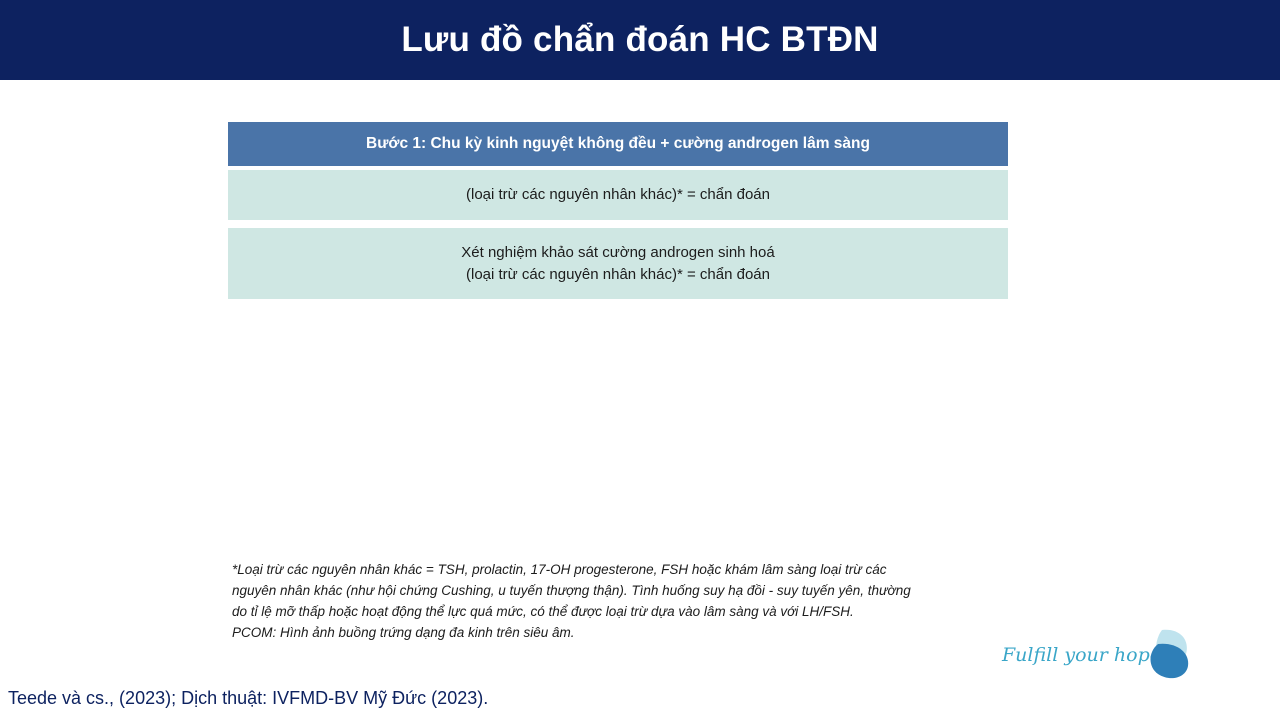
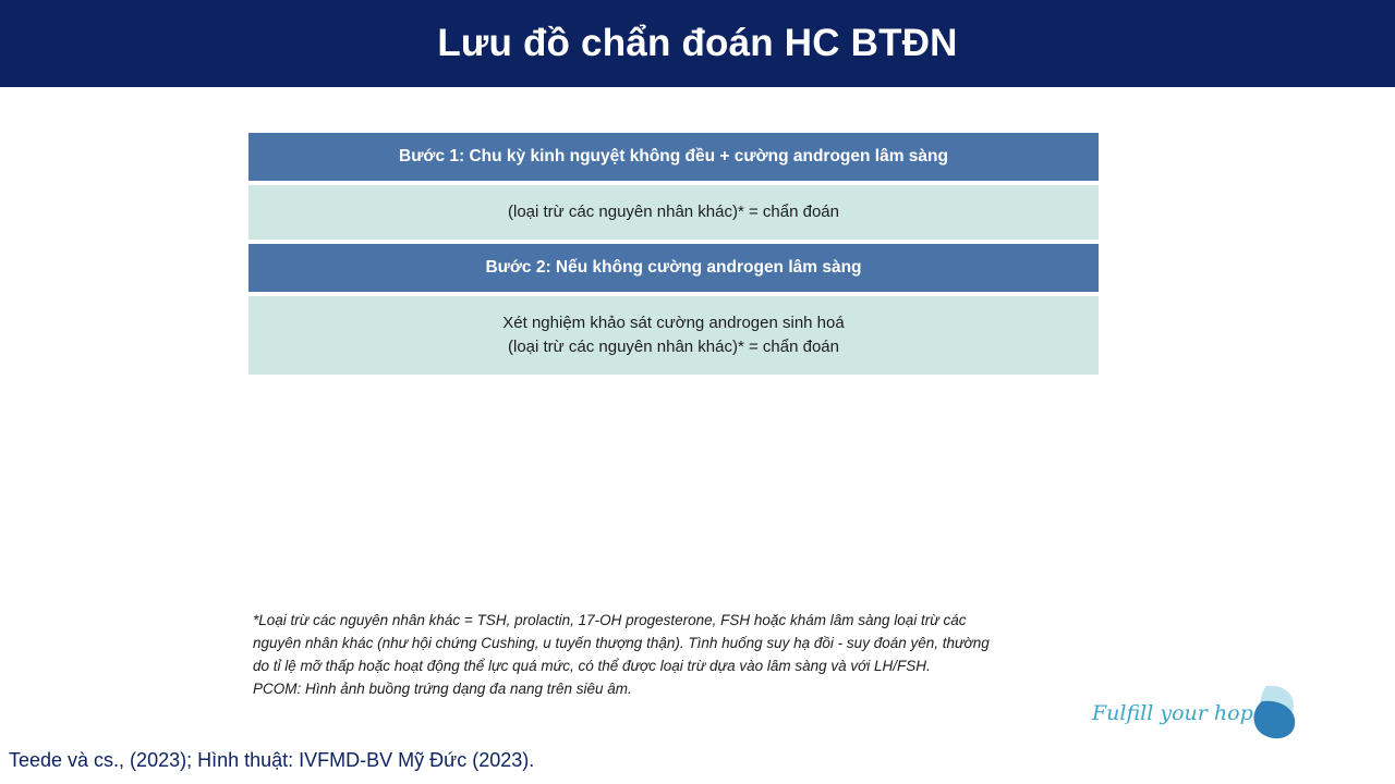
  Lưu đồ chẩn đoán HC BTĐN
  Bước 1: Chu kỳ kinh nguyệt không đều + cường androgen lâm sàng
  (loại trừ các nguyên nhân khác)* = chẩn đoán
+ Bước 2: Nếu không cường androgen lâm sàng
  Xét nghiệm khảo sát cường androgen sinh hoá (loại trừ các nguyên nhân khác)* = chẩn đoán
  *Loại trừ các nguyên nhân khác = TSH, prolactin, 17-OH progesterone, FSH hoặc khám lâm sàng loại trừ các
- nguyên nhân khác (như hội chứng Cushing, u tuyến thượng thận). Tình huống suy hạ đồi - suy tuyến yên, thường
+ nguyên nhân khác (như hội chứng Cushing, u tuyến thượng thận). Tình huống suy hạ đồi - suy đoán yên, thường
  do tỉ lệ mỡ thấp hoặc hoạt động thể lực quá mức, có thể được loại trừ dựa vào lâm sàng và với LH/FSH.
- PCOM: Hình ảnh buồng trứng dạng đa kinh trên siêu âm.
+ PCOM: Hình ảnh buồng trứng dạng đa nang trên siêu âm.
- Teede và cs., (2023); Dịch thuật: IVFMD-BV Mỹ Đức (2023).
+ Teede và cs., (2023); Hình thuật: IVFMD-BV Mỹ Đức (2023).
  Fulfill your hop
